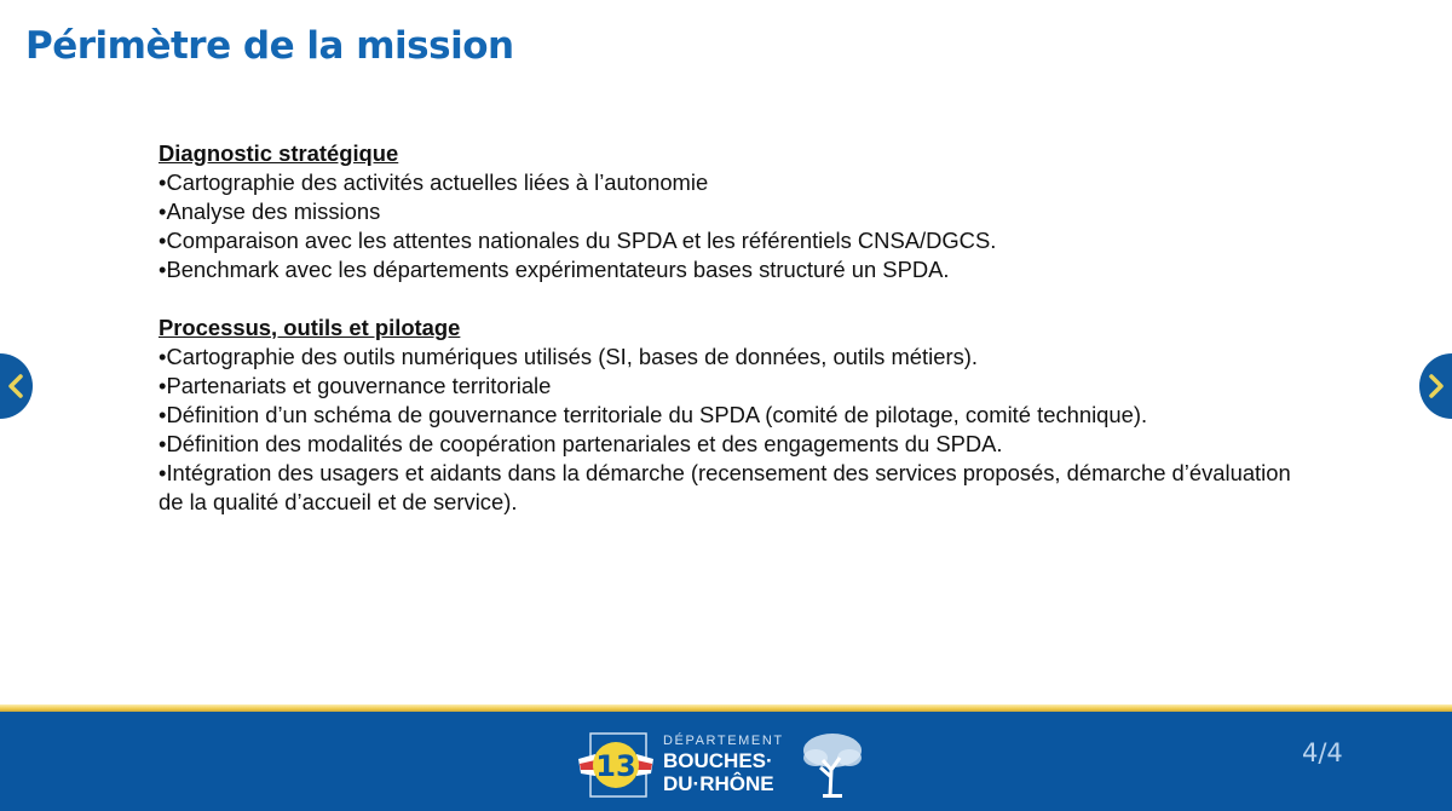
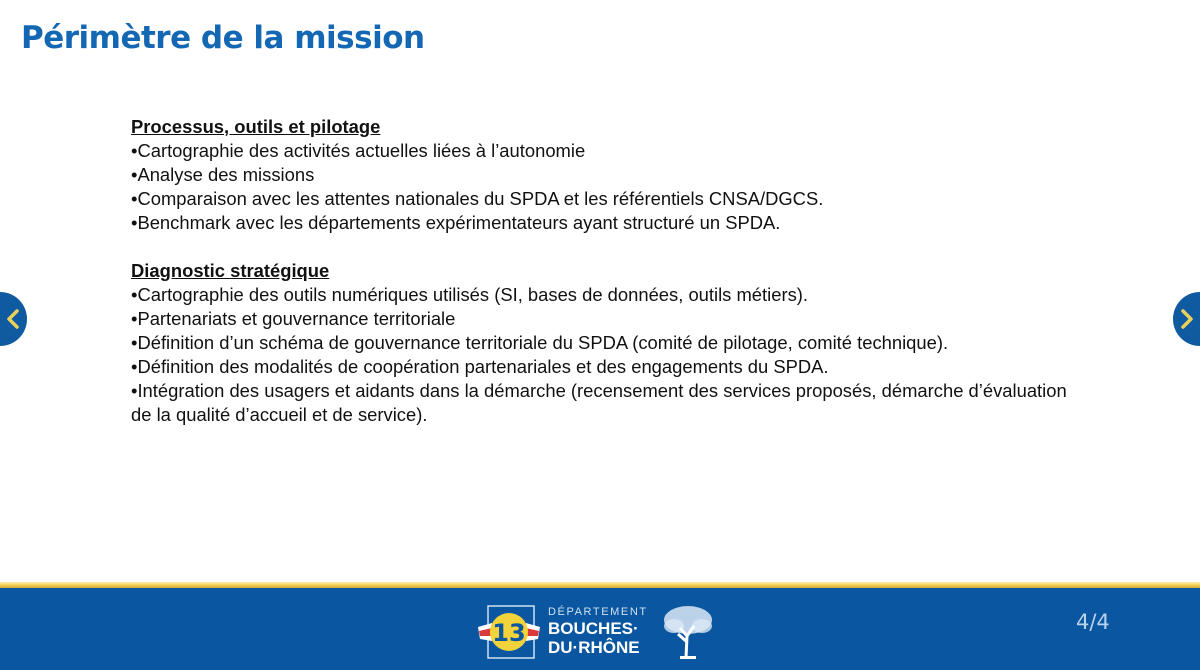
  Périmètre de la mission
- Diagnostic stratégique
+ Processus, outils et pilotage
  •Cartographie des activités actuelles liées à l’autonomie
  •Analyse des missions
  •Comparaison avec les attentes nationales du SPDA et les référentiels CNSA/DGCS.
- •Benchmark avec les départements expérimentateurs bases structuré un SPDA.
+ •Benchmark avec les départements expérimentateurs ayant structuré un SPDA.
- Processus, outils et pilotage
+ Diagnostic stratégique
  •Cartographie des outils numériques utilisés (SI, bases de données, outils métiers).
  •Partenariats et gouvernance territoriale
  •Définition d’un schéma de gouvernance territoriale du SPDA (comité de pilotage, comité technique).
  •Définition des modalités de coopération partenariales et des engagements du SPDA.
  •Intégration des usagers et aidants dans la démarche (recensement des services proposés, démarche d’évaluation de la qualité d’accueil et de service).
  13
  DÉPARTEMENT
  BOUCHES·
  DU·RHÔNE
  4/4
